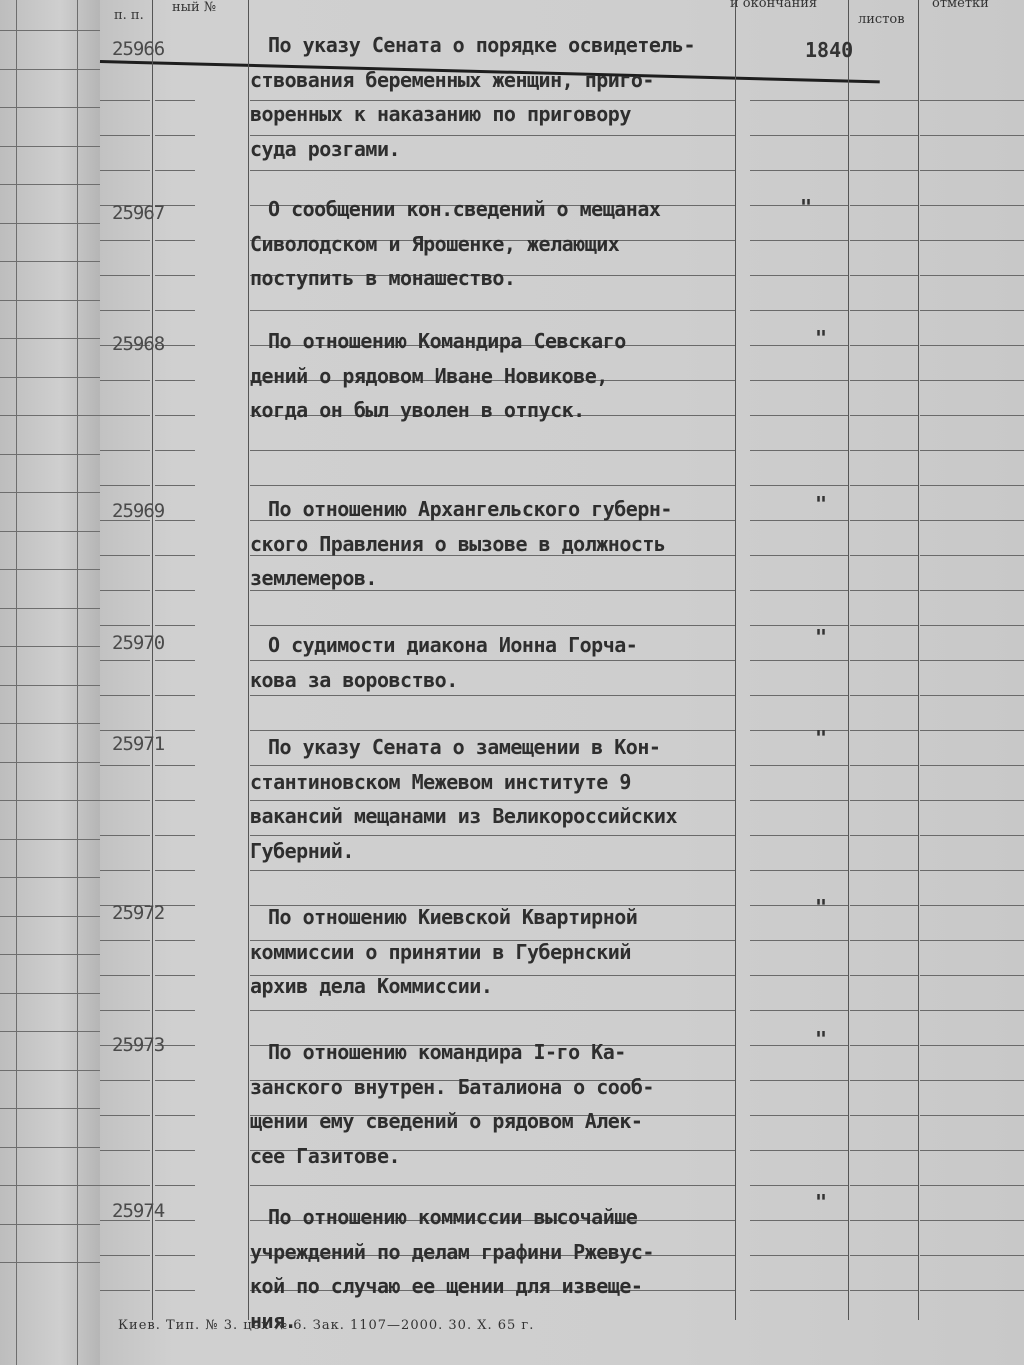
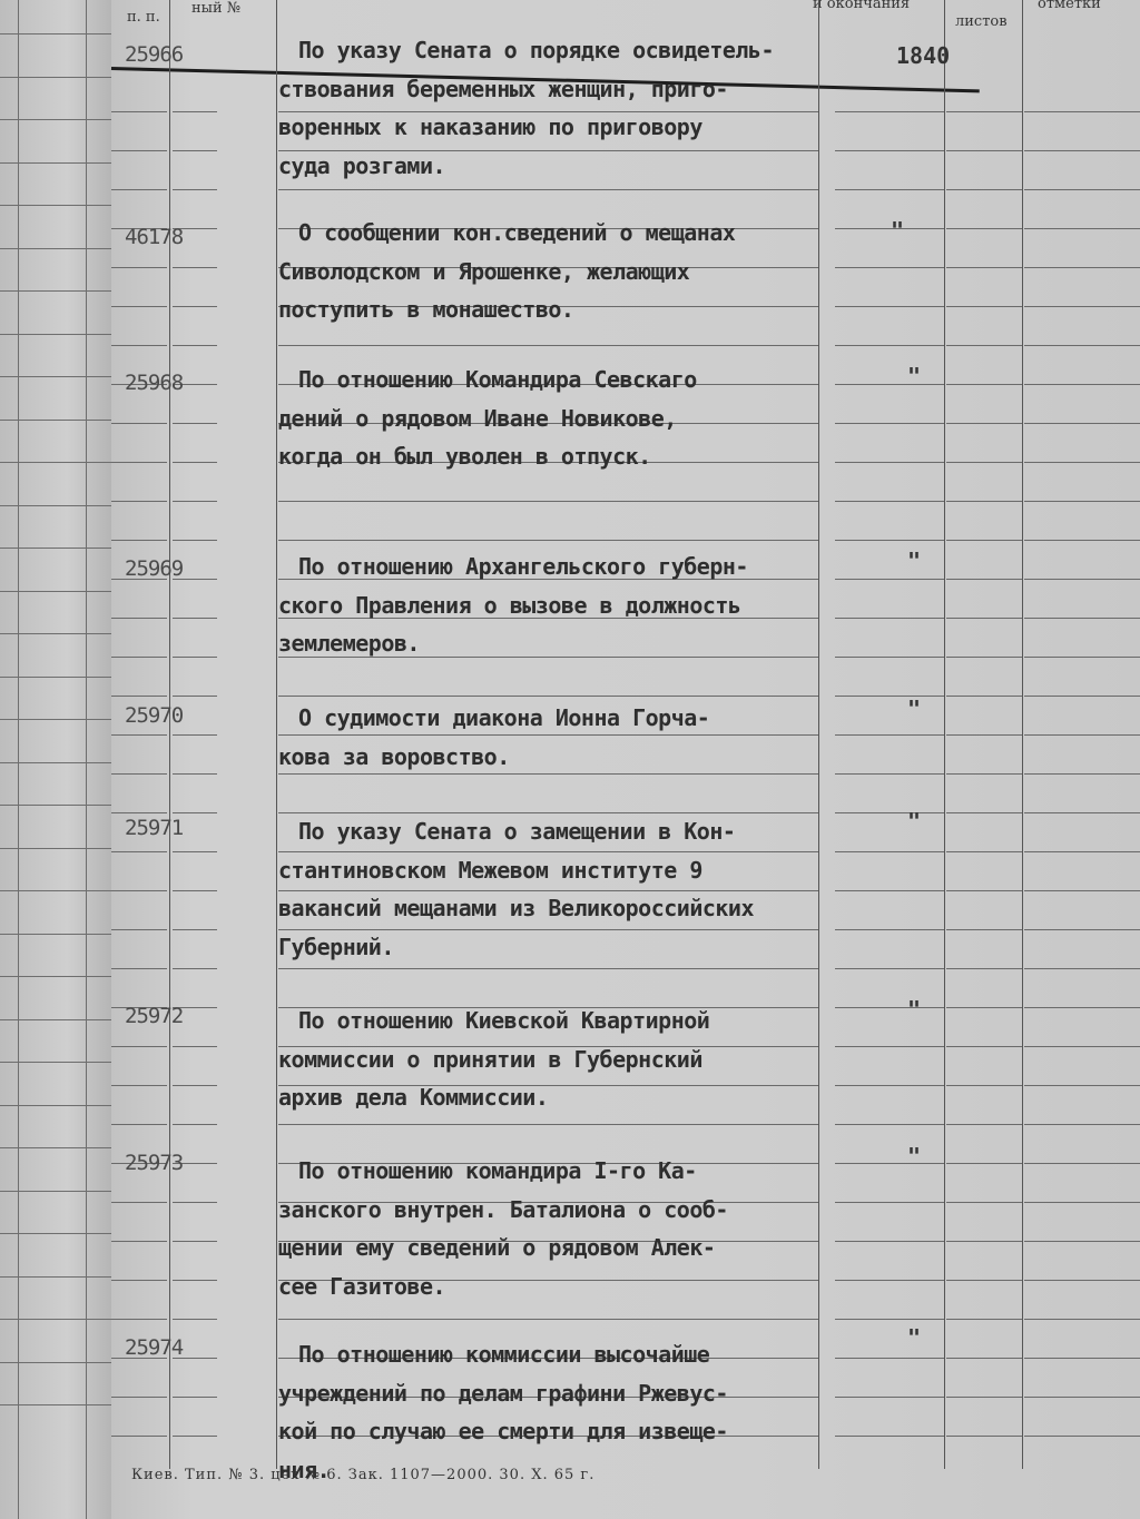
  п. п.
  ный №
  окончания
  листов
  отметки
  25966
  1840
  По указу Сената о порядке освидетель-
  ствования беременных женщин, приго-
  воренных к наказанию по приговору
  суда розгами.
- 25967
+ 46178
  "
  О сообщении кон.сведений о мещанах
  Сиволодском и Ярошенке, желающих
  поступить в монашество.
  25968
  "
  По отношению Командира Севскаго
  дений о рядовом Иване Новикове,
  когда он был уволен в отпуск.
  25969
  "
  По отношению Архангельского губерн-
  ского Правления о вызове в должность
  землемеров.
  25970
  "
  О судимости диакона Ионна Горча-
  кова за воровство.
  25971
  "
  По указу Сената о замещении в Кон-
  стантиновском Межевом институте 9
  вакансий мещанами из Великороссийских
  Губерний.
  25972
  "
  По отношению Киевской Квартирной
  коммиссии о принятии в Губернский
  архив дела Коммиссии.
  25973
  "
  По отношению командира I-го Ка-
  занского внутрен. Баталиона о сооб-
  щении ему сведений о рядовом Алек-
  сее Газитове.
  25974
  "
  По отношению коммиссии высочайше
  учреждений по делам графини Ржевус-
- кой по случаю ее щении для извеще-
+ кой по случаю ее смерти для извеще-
  ния.
  Киев. Тип. № 3. цех № 6. Зак. 1107—2000. 30. X. 65 г.
